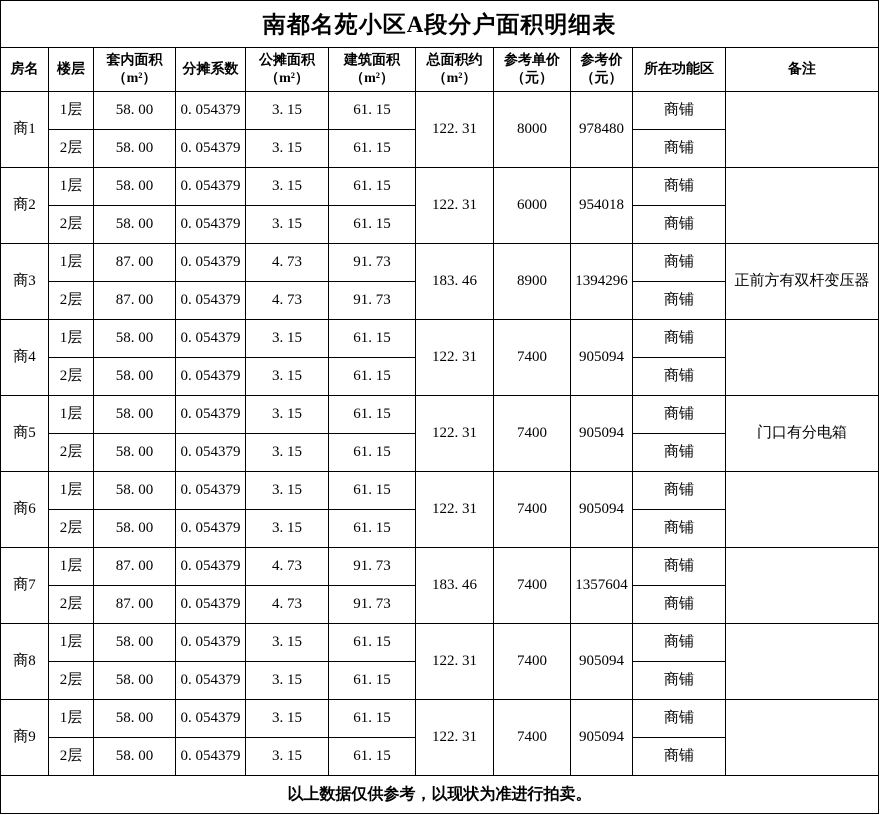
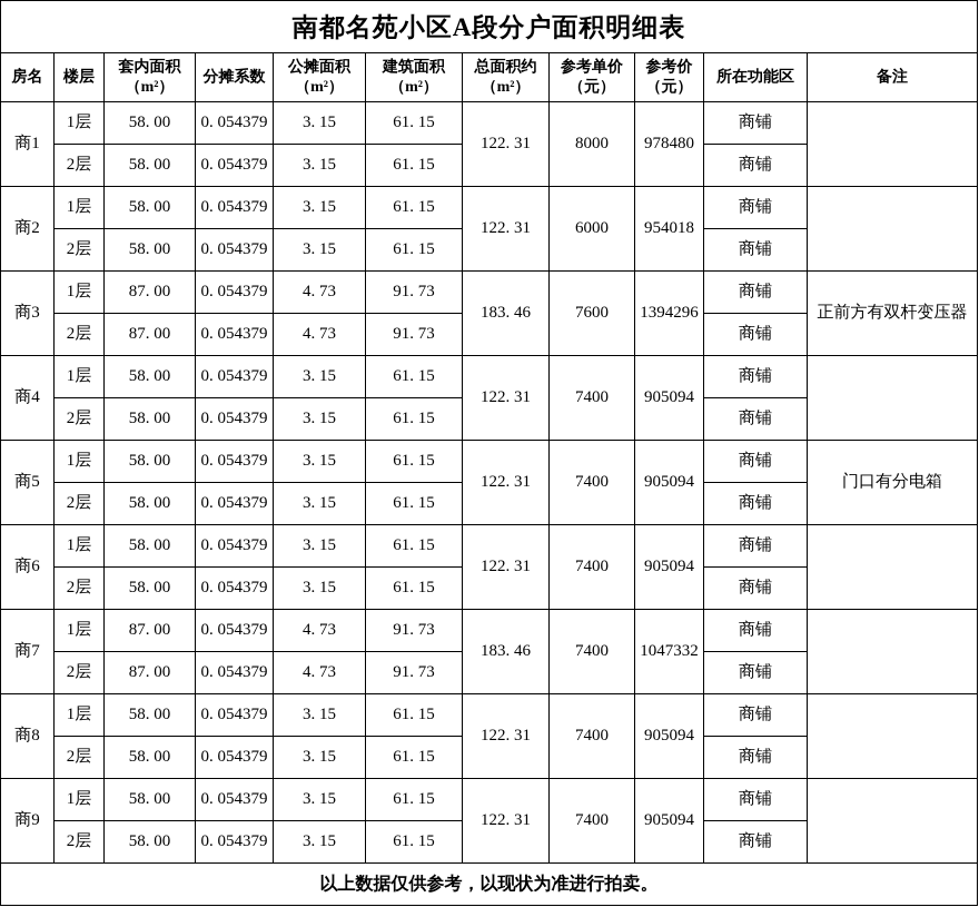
  南都名苑小区A段分户面积明细表
  房名	楼层	套内面积（m²）	分摊系数	公摊面积（m²）	建筑面积（m²）	总面积约（m²）	参考单价（元）	参考价（元）	所在功能区	备注
  商1	1层	58. 00	0. 054379	3. 15	61. 15	122. 31	8000	978480	商铺
  2层	58. 00	0. 054379	3. 15	61. 15	商铺
  商2	1层	58. 00	0. 054379	3. 15	61. 15	122. 31	6000	954018	商铺
  2层	58. 00	0. 054379	3. 15	61. 15	商铺
- 商3	1层	87. 00	0. 054379	4. 73	91. 73	183. 46	8900	1394296	商铺	正前方有双杆变压器
+ 商3	1层	87. 00	0. 054379	4. 73	91. 73	183. 46	7600	1394296	商铺	正前方有双杆变压器
  2层	87. 00	0. 054379	4. 73	91. 73	商铺
  商4	1层	58. 00	0. 054379	3. 15	61. 15	122. 31	7400	905094	商铺
  2层	58. 00	0. 054379	3. 15	61. 15	商铺
  商5	1层	58. 00	0. 054379	3. 15	61. 15	122. 31	7400	905094	商铺	门口有分电箱
  2层	58. 00	0. 054379	3. 15	61. 15	商铺
  商6	1层	58. 00	0. 054379	3. 15	61. 15	122. 31	7400	905094	商铺
  2层	58. 00	0. 054379	3. 15	61. 15	商铺
- 商7	1层	87. 00	0. 054379	4. 73	91. 73	183. 46	7400	1357604	商铺
+ 商7	1层	87. 00	0. 054379	4. 73	91. 73	183. 46	7400	1047332	商铺
  2层	87. 00	0. 054379	4. 73	91. 73	商铺
  商8	1层	58. 00	0. 054379	3. 15	61. 15	122. 31	7400	905094	商铺
  2层	58. 00	0. 054379	3. 15	61. 15	商铺
  商9	1层	58. 00	0. 054379	3. 15	61. 15	122. 31	7400	905094	商铺
  2层	58. 00	0. 054379	3. 15	61. 15	商铺
  以上数据仅供参考，以现状为准进行拍卖。
